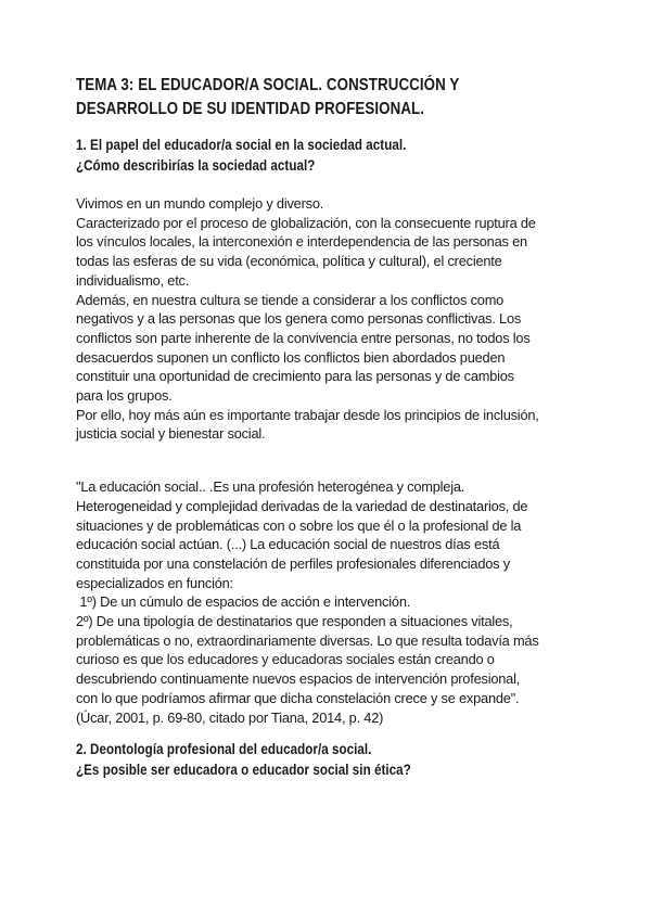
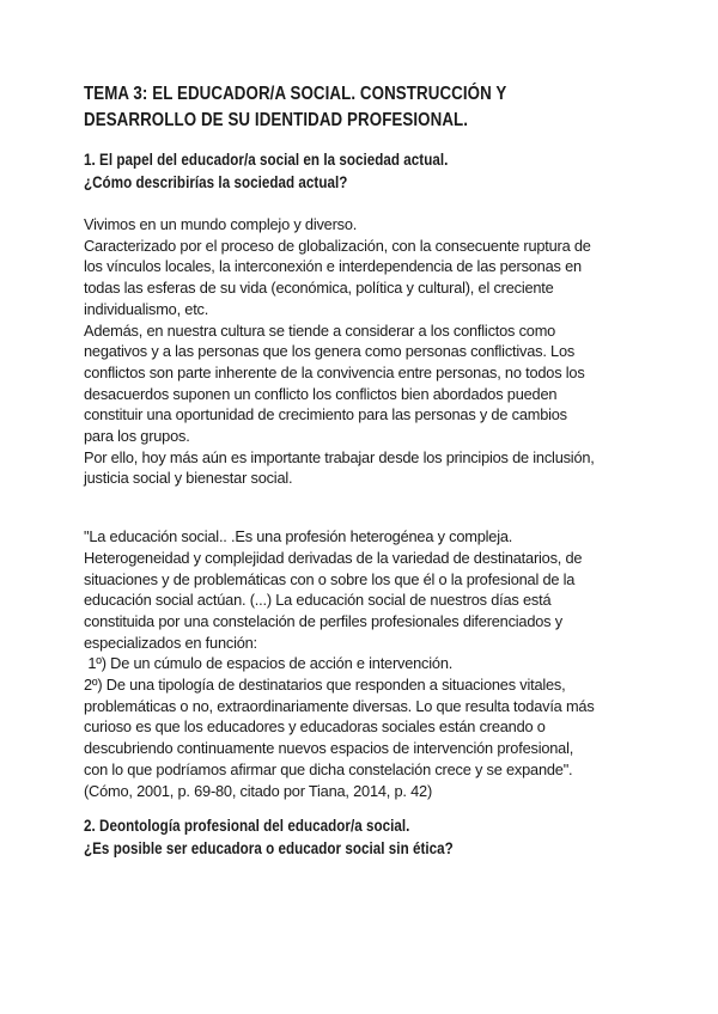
  TEMA 3: EL EDUCADOR/A SOCIAL. CONSTRUCCIÓN Y
  DESARROLLO DE SU IDENTIDAD PROFESIONAL.
  1. El papel del educador/a social en la sociedad actual.
  ¿Cómo describirías la sociedad actual?
  Vivimos en un mundo complejo y diverso.
  Caracterizado por el proceso de globalización, con la consecuente ruptura de
  los vínculos locales, la interconexión e interdependencia de las personas en
  todas las esferas de su vida (económica, política y cultural), el creciente
  individualismo, etc.
  Además, en nuestra cultura se tiende a considerar a los conflictos como
  negativos y a las personas que los genera como personas conflictivas. Los
  conflictos son parte inherente de la convivencia entre personas, no todos los
  desacuerdos suponen un conflicto los conflictos bien abordados pueden
  constituir una oportunidad de crecimiento para las personas y de cambios
  para los grupos.
  Por ello, hoy más aún es importante trabajar desde los principios de inclusión,
  justicia social y bienestar social.
  "La educación social.. .Es una profesión heterogénea y compleja.
  Heterogeneidad y complejidad derivadas de la variedad de destinatarios, de
  situaciones y de problemáticas con o sobre los que él o la profesional de la
  educación social actúan. (...) La educación social de nuestros días está
  constituida por una constelación de perfiles profesionales diferenciados y
  especializados en función:
  1º) De un cúmulo de espacios de acción e intervención.
  2º) De una tipología de destinatarios que responden a situaciones vitales,
  problemáticas o no, extraordinariamente diversas. Lo que resulta todavía más
  curioso es que los educadores y educadoras sociales están creando o
  descubriendo continuamente nuevos espacios de intervención profesional,
  con lo que podríamos afirmar que dicha constelación crece y se expande".
- (Úcar, 2001, p. 69-80, citado por Tiana, 2014, p. 42)
+ (Cómo, 2001, p. 69-80, citado por Tiana, 2014, p. 42)
  2. Deontología profesional del educador/a social.
  ¿Es posible ser educadora o educador social sin ética?
